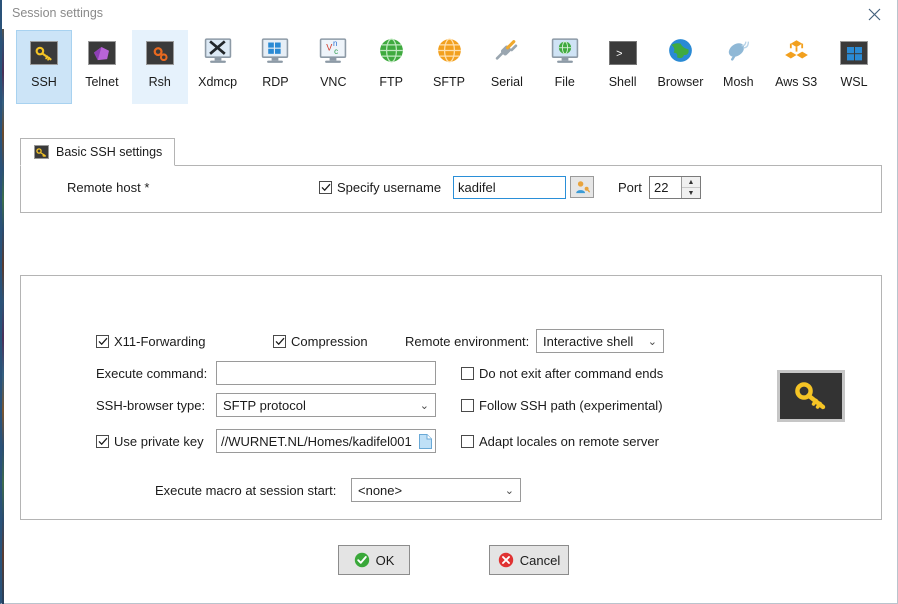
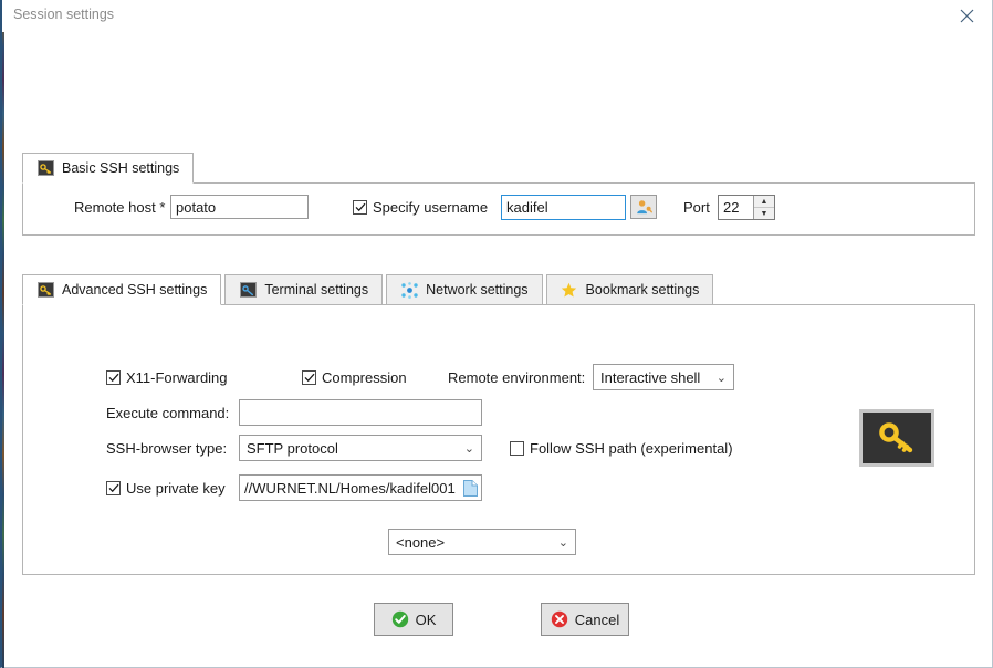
  Session settings
- SSH
- Telnet
- Rsh
- Xdmcp
- RDP
- V
- n
- c
- VNC
- FTP
- SFTP
- Serial
- File
- >
- Shell
- Browser
- Mosh
- Aws S3
- WSL
  Basic SSH settings
  Remote host *
+ potato
  Specify username
  kadifel
  Port
  22
+ Advanced SSH settings
+ Terminal settings
+ Network settings
+ Bookmark settings
  X11-Forwarding
  Compression
  Remote environment:
  Interactive shell
  ⌄
  Execute command:
- Do not exit after command ends
  SSH-browser type:
  SFTP protocol
  ⌄
  Follow SSH path (experimental)
  Use private key
  //WURNET.NL/Homes/kadifel001
- Adapt locales on remote server
- Execute macro at session start:
  <none>
  ⌄
  OK
  Cancel
